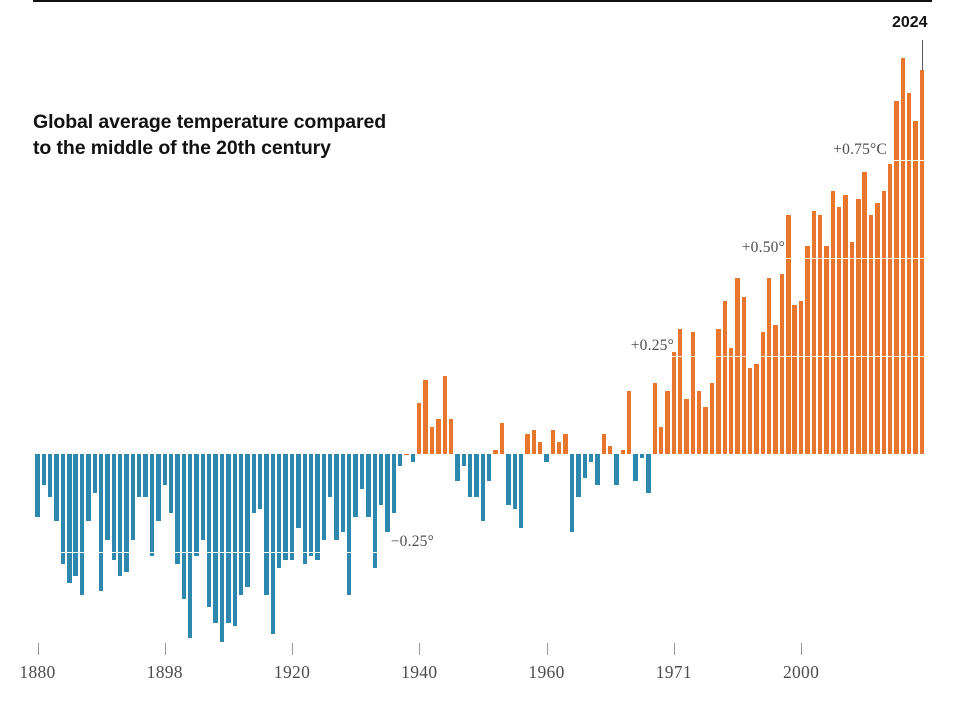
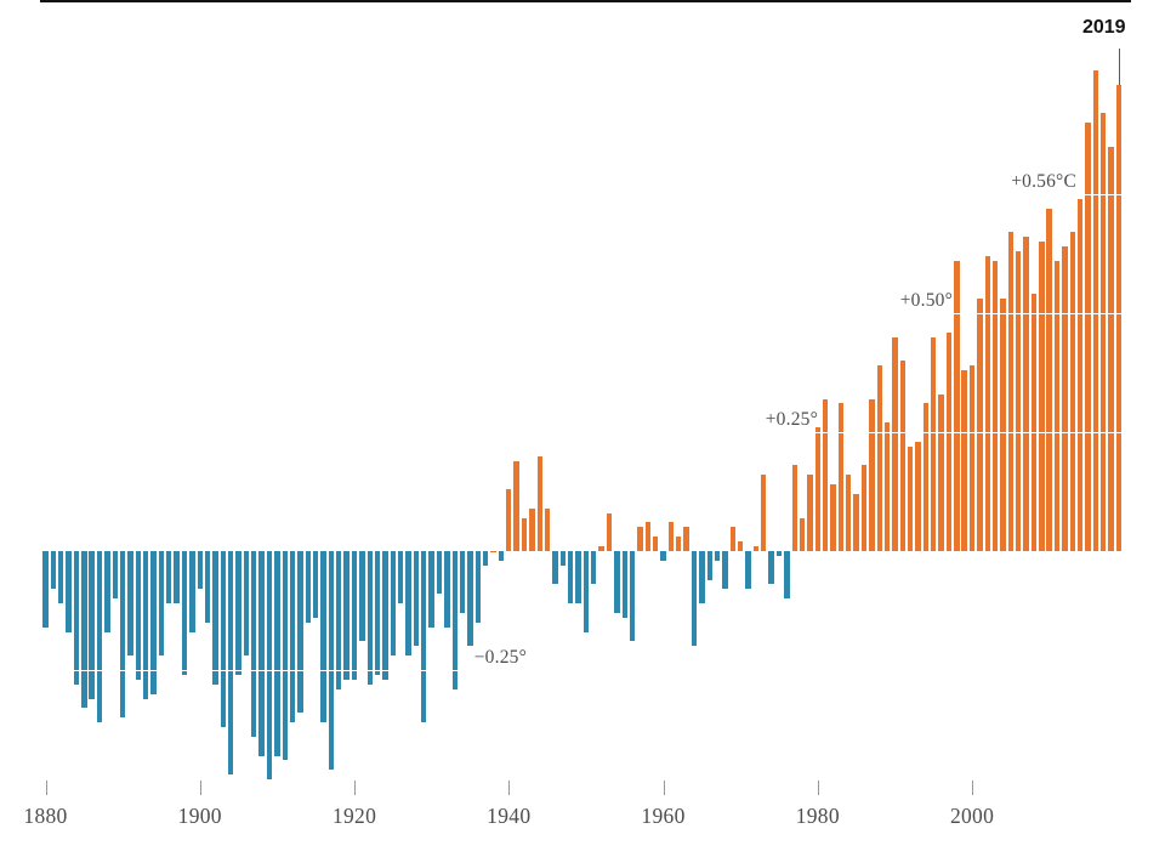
- Global average temperature compared
- to the middle of the 20th century
- +0.75°C
+ +0.56°C
  +0.50°
  +0.25°
  −0.25°
  1880
- 1898
+ 1900
  1920
  1940
  1960
- 1971
+ 1980
  2000
- 2024
+ 2019
